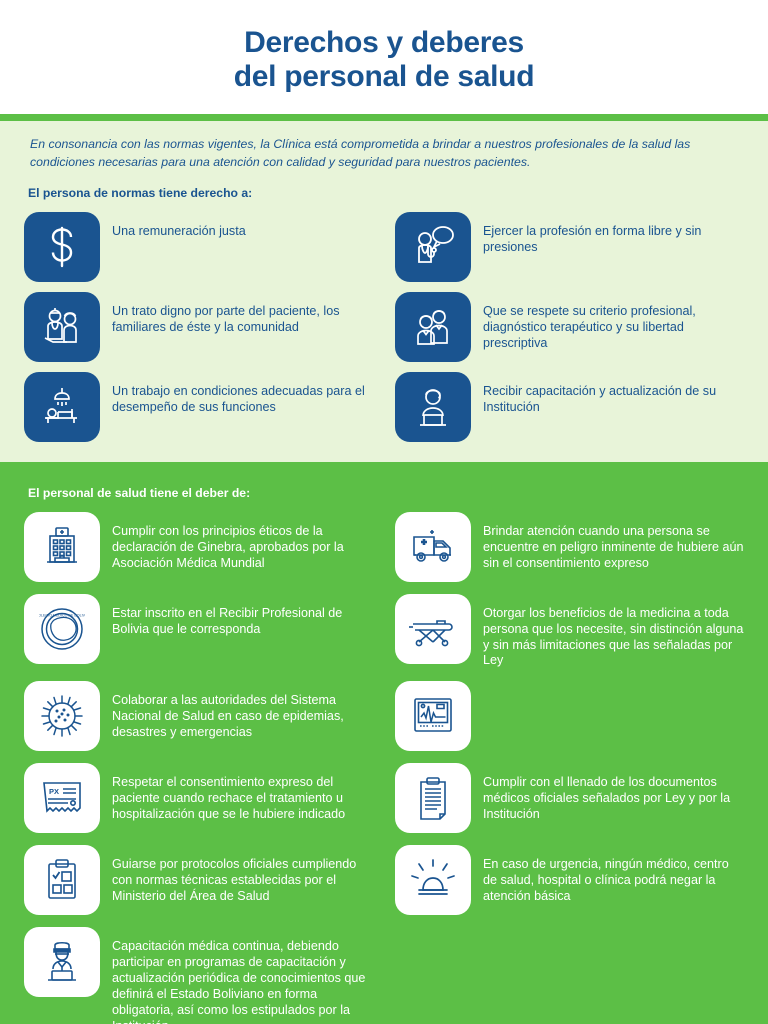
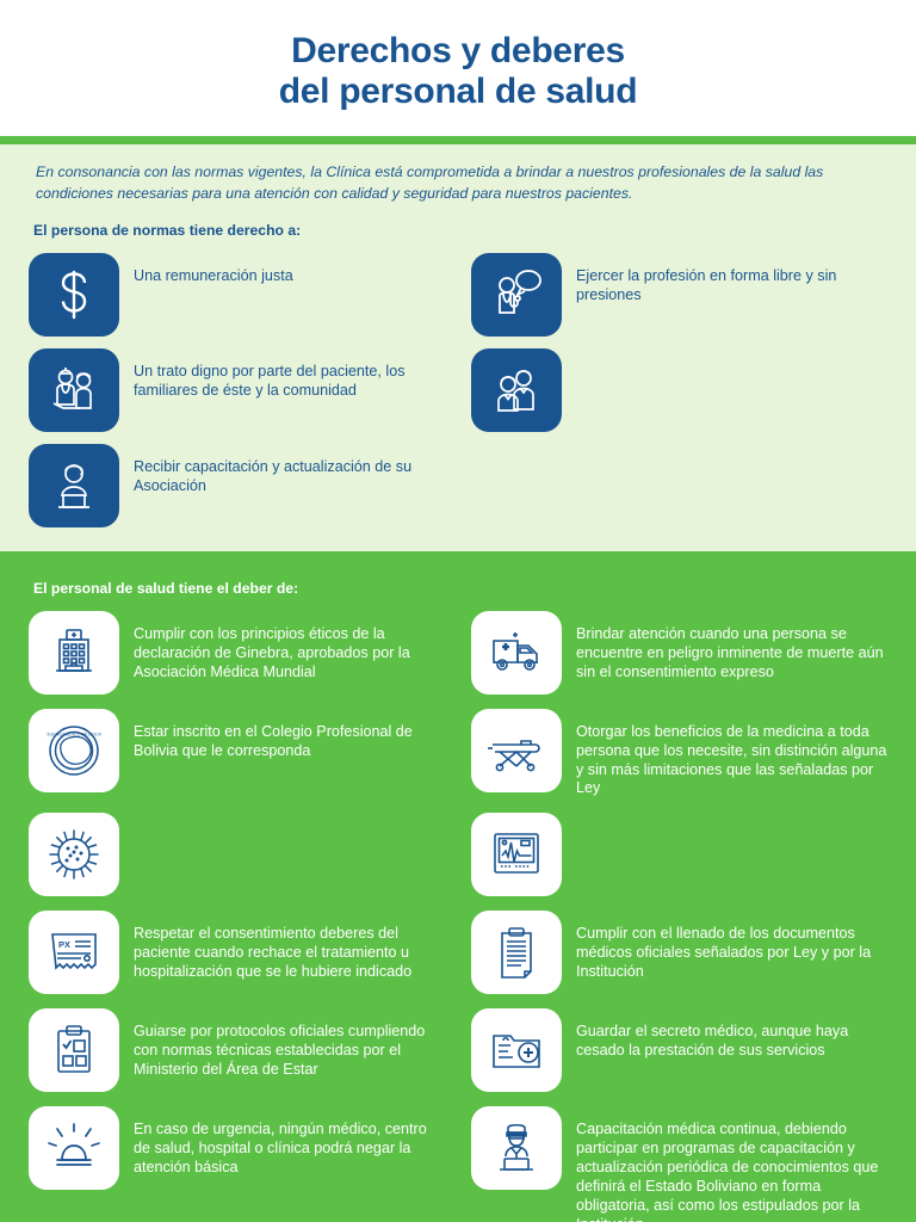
  Derechos y deberes
  del personal de salud
  En consonancia con las normas vigentes, la Clínica está comprometida a brindar a nuestros profesionales de la salud las condiciones necesarias para una atención con calidad y seguridad para nuestros pacientes.
  El persona de normas tiene derecho a:
  Una remuneración justa
  Ejercer la profesión en forma libre y sin presiones
  Un trato digno por parte del paciente, los familiares de éste y la comunidad
- Que se respete su criterio profesional, diagnóstico terapéutico y su libertad prescriptiva
- Un trabajo en condiciones adecuadas para el desempeño de sus funciones
- Recibir capacitación y actualización de su Institución
+ Recibir capacitación y actualización de su Asociación
  El personal de salud tiene el deber de:
  Cumplir con los principios éticos de la declaración de Ginebra, aprobados por la Asociación Médica Mundial
- Brindar atención cuando una persona se encuentre en peligro inminente de hubiere aún sin el consentimiento expreso
+ Brindar atención cuando una persona se encuentre en peligro inminente de muerte aún sin el consentimiento expreso
- Estar inscrito en el Recibir Profesional de Bolivia que le corresponda
+ Estar inscrito en el Colegio Profesional de Bolivia que le corresponda
  Otorgar los beneficios de la medicina a toda persona que los necesite, sin distinción alguna y sin más limitaciones que las señaladas por Ley
- Colaborar a las autoridades del Sistema Nacional de Salud en caso de epidemias, desastres y emergencias
  PX
- Respetar el consentimiento expreso del paciente cuando rechace el tratamiento u hospitalización que se le hubiere indicado
+ Respetar el consentimiento deberes del paciente cuando rechace el tratamiento u hospitalización que se le hubiere indicado
  Cumplir con el llenado de los documentos médicos oficiales señalados por Ley y por la Institución
- Guiarse por protocolos oficiales cumpliendo con normas técnicas establecidas por el Ministerio del Área de Salud
+ Guiarse por protocolos oficiales cumpliendo con normas técnicas establecidas por el Ministerio del Área de Estar
+ Guardar el secreto médico, aunque haya cesado la prestación de sus servicios
  En caso de urgencia, ningún médico, centro de salud, hospital o clínica podrá negar la atención básica
  Capacitación médica continua, debiendo participar en programas de capacitación y actualización periódica de conocimientos que definirá el Estado Boliviano en forma obligatoria, así como los estipulados por la
